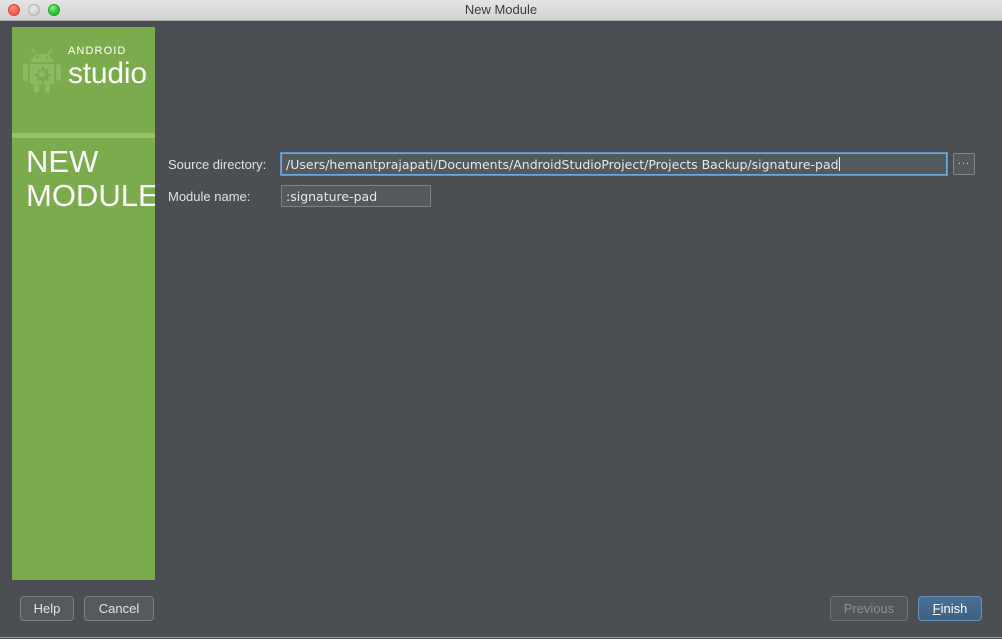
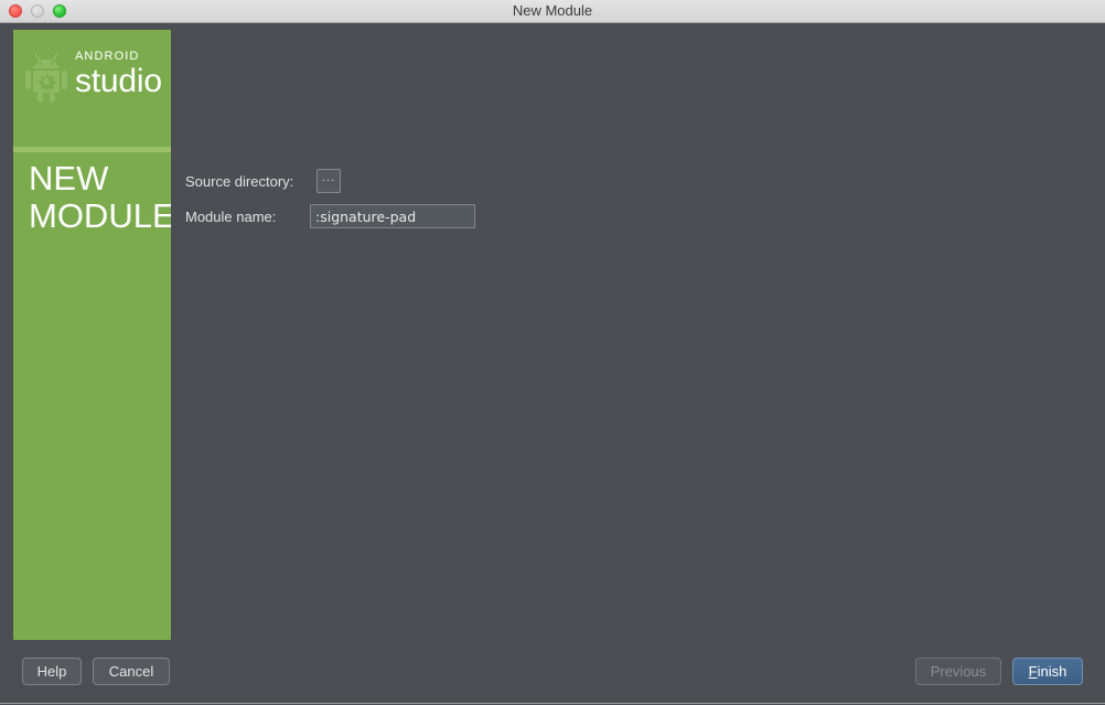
  New Module
  ANDROID
  studio
  NEW
  MODULE
  Source directory:
- /Users/hemantprajapati/Documents/AndroidStudioProject/Projects Backup/signature-pad
  ...
  Module name:
  :signature-pad
  Help
  Cancel
  Previous
  Finish
